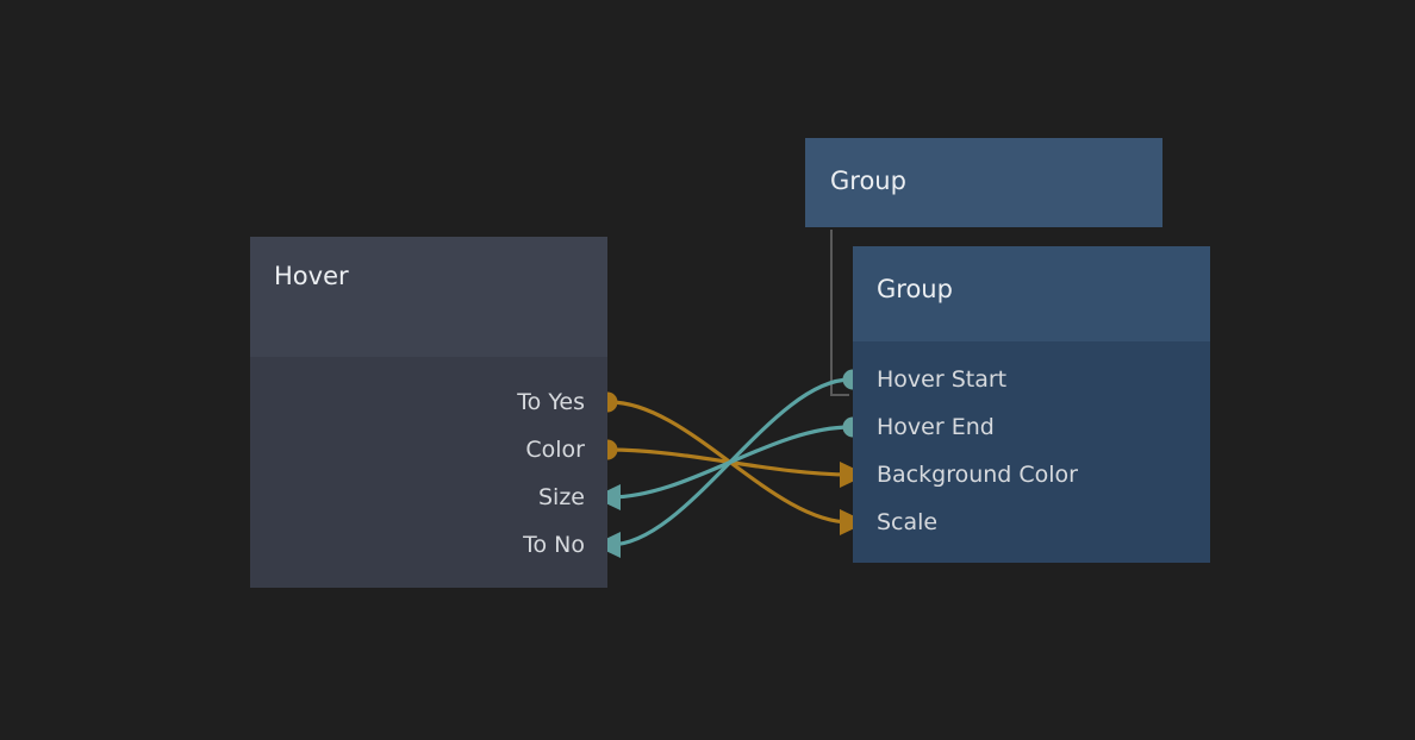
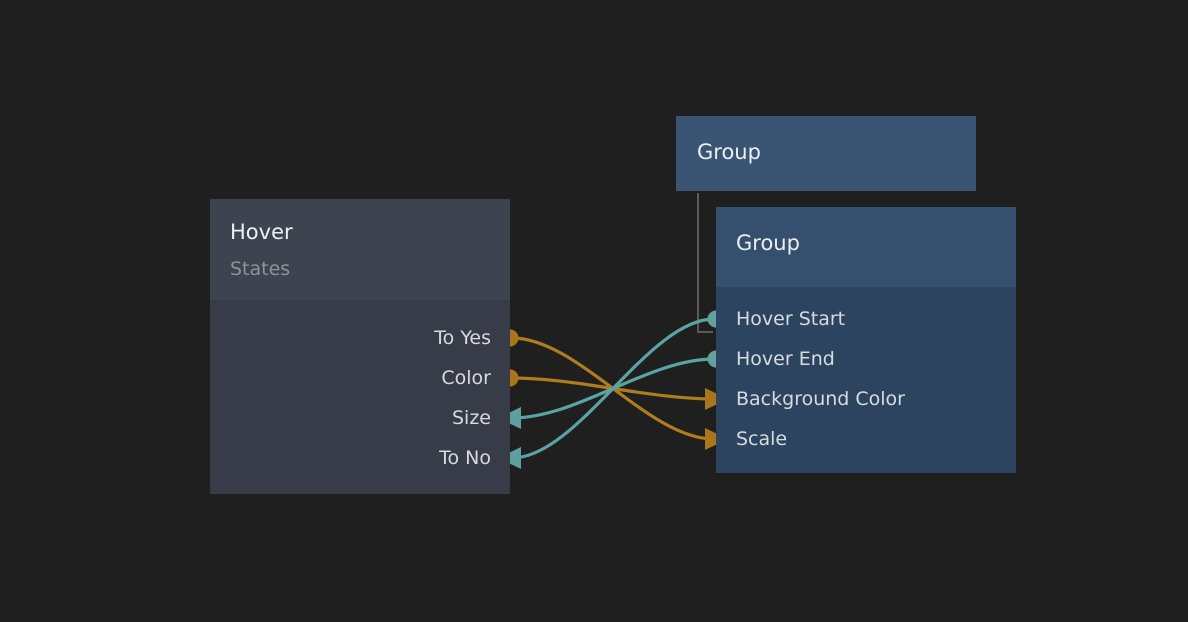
  Hover
+ States
  To Yes
  Color
  Size
  To No
  Group
  Group
  Hover Start
  Hover End
  Background Color
  Scale
